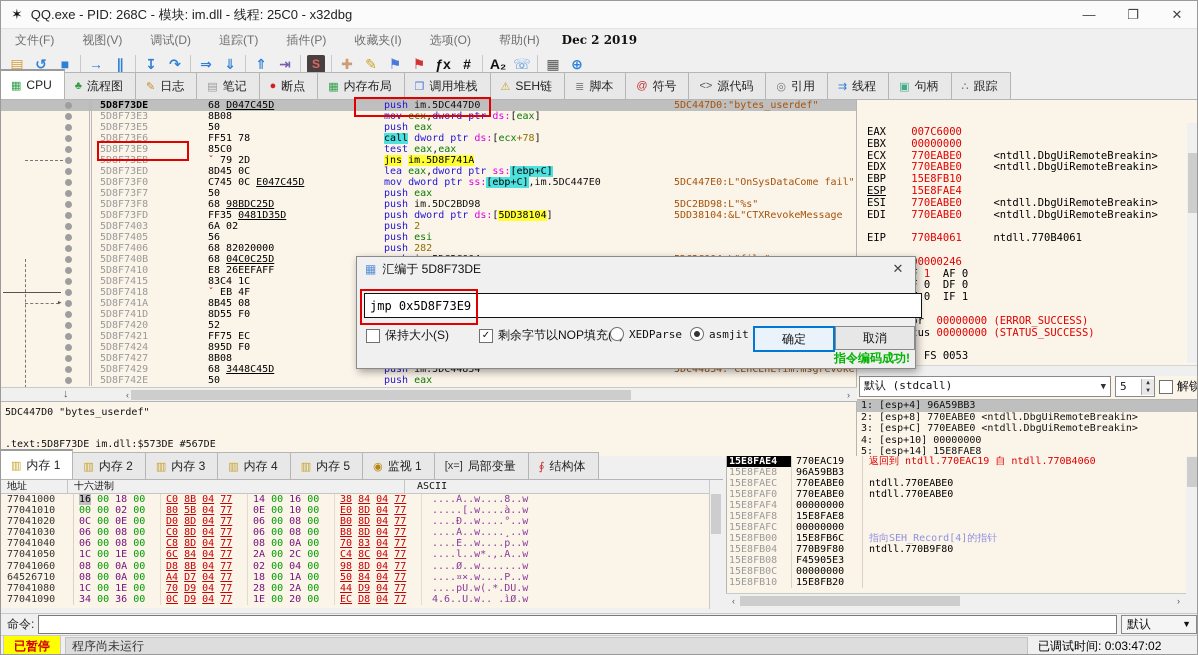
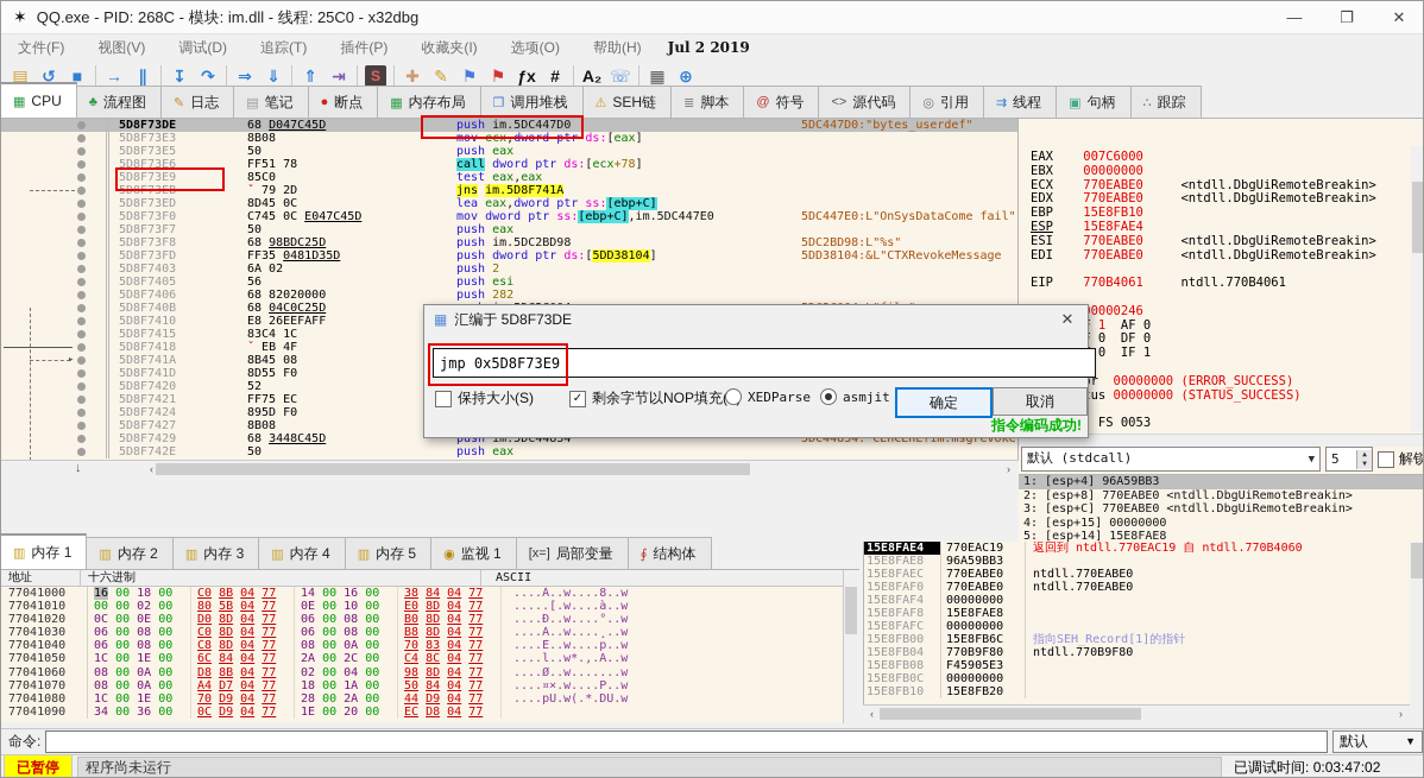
  ✶
  QQ.exe - PID: 268C - 模块: im.dll - 线程: 25C0 - x32dbg
  —
  ❐
  ✕
- Dec 2 2019
+ Jul 2 2019
  文件(F)
  视图(V)
  调试(D)
  追踪(T)
  插件(P)
  收藏夹(I)
  选项(O)
  帮助(H)
  ▤
  ↺
  ■
  →
  ∥
  ↧
  ↷
  ⇒
  ⇓
  ⇑
  ⇥
  S
  ✚
  ✎
  ⚑
  ⚑
  ƒx
  #
  A₂
  ☏
  ▦
  ⊕
  ▦
  CPU
  ♣
  流程图
  ✎
  日志
  ▤
  笔记
  ●
  断点
  ▦
  内存布局
  ❐
  调用堆栈
  ⚠
  SEH链
  ≣
  脚本
  @
  符号
  <>
  源代码
  ◎
  引用
  ⇉
  线程
  ▣
  句柄
  ∴
  跟踪
  5D8F73DE
  68 D047C45D
  push im.5DC447D0
  5DC447D0:"bytes_userdef"
  5D8F73E3
  8B08
  mov ecx,dword ptr ds:[eax]
  5D8F73E5
  50
  push eax
  5D8F73E6
  FF51 78
  call dword ptr ds:[ecx+78]
  5D8F73E9
  85C0
  test eax,eax
  5D8F73EB
  ˇ 79 2D
  jns im.5D8F741A
  5D8F73ED
  8D45 0C
  lea eax,dword ptr ss:[ebp+C]
  5D8F73F0
  C745 0C E047C45D
  mov dword ptr ss:[ebp+C],im.5DC447E0
  5DC447E0:L"OnSysDataCome fail"
  5D8F73F7
  50
  push eax
  5D8F73F8
  68 98BDC25D
  push im.5DC2BD98
  5DC2BD98:L"%s"
  5D8F73FD
  FF35 0481D35D
  push dword ptr ds:[5DD38104]
  5DD38104:&L"CTXRevokeMessage
  5D8F7403
  6A 02
  push 2
  5D8F7405
  56
  push esi
  5D8F7406
  68 82020000
  push 282
  5D8F740B
  68 04C0C25D
  5D8F7410
  E8 26EEFAFF
  5D8F7415
  83C4 1C
  5D8F7418
  ˇ EB 4F
  5D8F741A
  8B45 08
  5D8F741D
  8D55 F0
  5D8F7420
  52
  5D8F7421
  FF75 EC
  5D8F7424
  895D F0
  5D8F7427
  8B08
  5D8F7429
  68 3448C45D
  push im.5DC44834
  5DC44834:"CEnCEnE?im.msgrevoke
  5D8F742E
  50
  push eax
  ▸
  ↓
  ‹
  ›
- 5DC447D0 "bytes_userdef"
- .text:5D8F73DE im.dll:$573DE #567DE
  EAX 007C6000
  EBX 00000000
  ECX 770EABE0 <ntdll.DbgUiRemoteBreakin>
  EDX 770EABE0 <ntdll.DbgUiRemoteBreakin>
  EBP 15E8FB10
  ESP 15E8FAE4
  ESI 770EABE0 <ntdll.DbgUiRemoteBreakin>
  EDI 770EABE0 <ntdll.DbgUiRemoteBreakin>
  EIP 770B4061 ntdll.770B4061
  r 00000000 (ERROR_SUCCESS)
  us 00000000 (STATUS_SUCCESS)
  默认 (stdcall)
  ▼
  5
  解锁
  1: [esp+4] 96A59BB3
  2: [esp+8] 770EABE0 <ntdll.DbgUiRemoteBreakin>
  3: [esp+C] 770EABE0 <ntdll.DbgUiRemoteBreakin>
- 4: [esp+10] 00000000
+ 4: [esp+15] 00000000
  5: [esp+14] 15E8FAE8
  ▥
  内存 1
  ▥
  内存 2
  ▥
  内存 3
  ▥
  内存 4
  ▥
  内存 5
  ◉
  监视 1
  [x=]
  局部变量
  ∮
  结构体
  地址
  十六进制
  ASCII
  77041000
  16 00 18 00
  C0 8B 04 77
  14 00 16 00
  38 84 04 77
  ....À..w....8..w
  77041010
  00 00 02 00
  80 5B 04 77
  0E 00 10 00
  E0 8D 04 77
  .....[.w....à..w
  77041020
  0C 00 0E 00
  D0 8D 04 77
  06 00 08 00
  B0 8D 04 77
  ....Ð..w....°..w
  77041030
  06 00 08 00
  C0 8D 04 77
  06 00 08 00
  B8 8D 04 77
  ....À..w....¸..w
  77041040
  06 00 08 00
  C8 8D 04 77
  08 00 0A 00
  70 83 04 77
  ....È..w....p..w
  77041050
  1C 00 1E 00
  6C 84 04 77
  2A 00 2C 00
  C4 8C 04 77
  ....l..w*.,.Ä..w
  77041060
  08 00 0A 00
  D8 8B 04 77
  02 00 04 00
  98 8D 04 77
  ....Ø..w.......w
- 64526710
+ 77041070
  08 00 0A 00
  A4 D7 04 77
  18 00 1A 00
  50 84 04 77
  ....¤×.w....P..w
  77041080
  1C 00 1E 00
  70 D9 04 77
  28 00 2A 00
  44 D9 04 77
  ....pÙ.w(.*.DÙ.w
  77041090
  34 00 36 00
  0C D9 04 77
  1E 00 20 00
  EC D8 04 77
- 4.6..Ù.w.. .ìØ.w
  15E8FAE4
  770EAC19
  返回到 ntdll.770EAC19 自 ntdll.770B4060
  15E8FAE8
  96A59BB3
  15E8FAEC
  770EABE0
  ntdll.770EABE0
  15E8FAF0
  770EABE0
  ntdll.770EABE0
  15E8FAF4
  00000000
  15E8FAF8
  15E8FAE8
  15E8FAFC
  00000000
  15E8FB00
  15E8FB6C
- 指向SEH_Record[4]的指针
+ 指向SEH_Record[1]的指针
  15E8FB04
  770B9F80
  ntdll.770B9F80
  15E8FB08
  F45905E3
  15E8FB0C
  00000000
  15E8FB10
  15E8FB20
  ‹
  ›
  命令:
  默认
  ▼
  已暂停
  程序尚未运行
  已调试时间: 0:03:47:02
  ▦
  汇编于 5D8F73DE
  ✕
  jmp 0x5D8F73E9
  保持大小(S)
  ✓
  剩余字节以NOP填充
  XEDParse
  asmjit
  确定
  取消
  指令编码成功!
